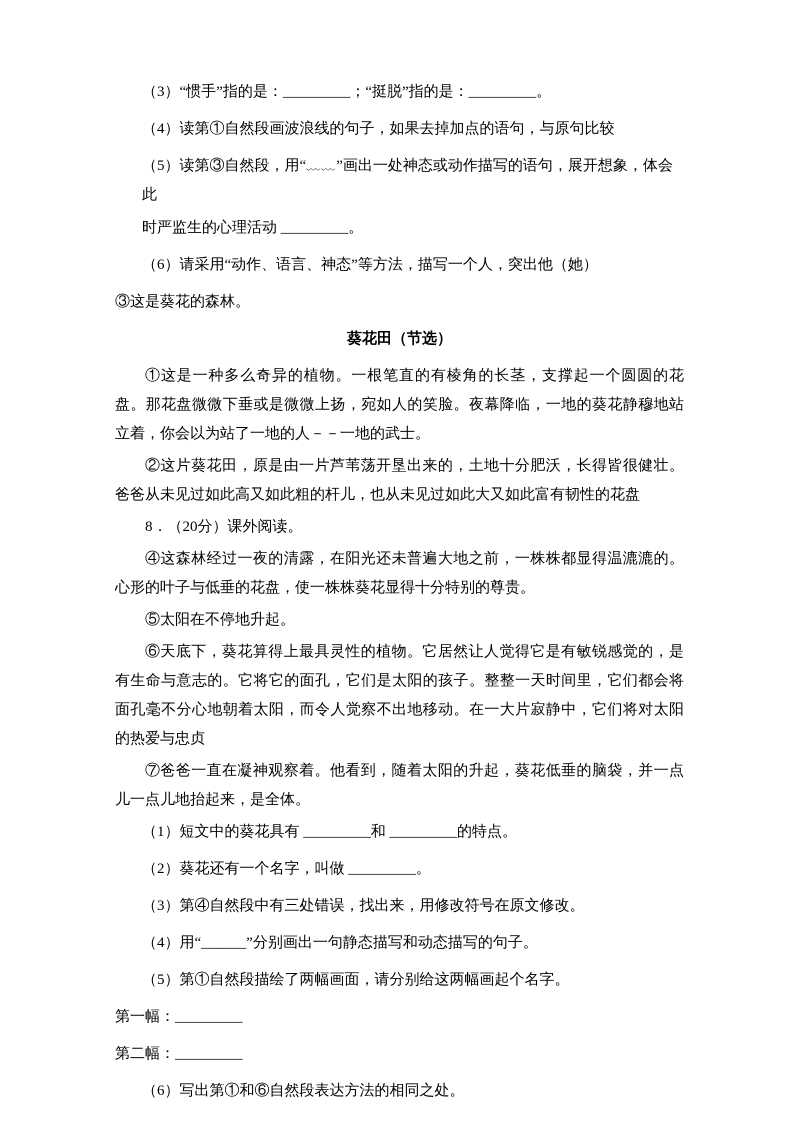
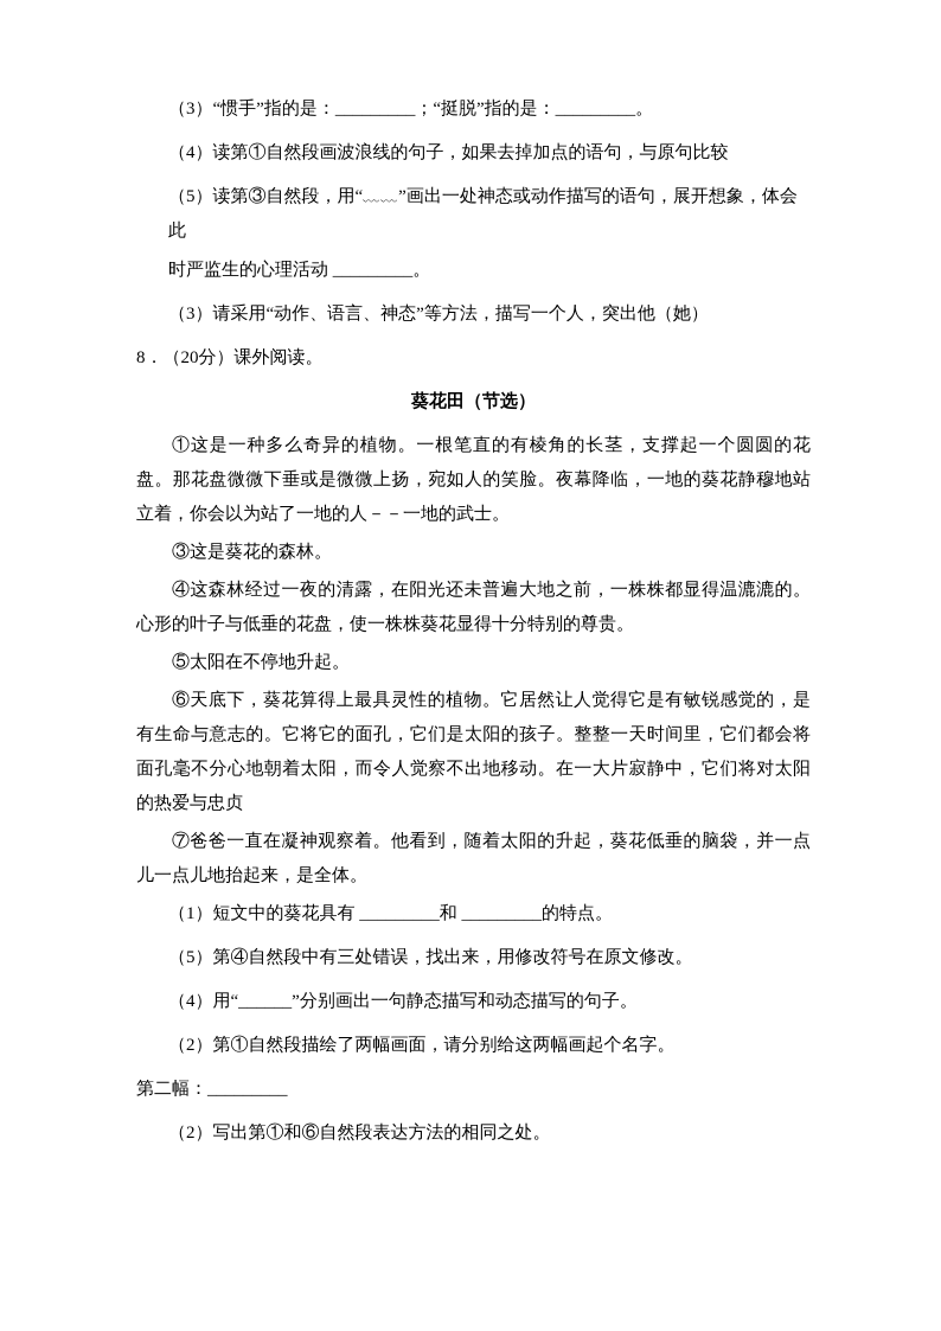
  （3）“惯手”指的是：_________；“挺脱”指的是：_________。
  （4）读第①自然段画波浪线的句子，如果去掉加点的语句，与原句比较
  （5）读第③自然段，用“﹏﹏”画出一处神态或动作描写的语句，展开想象，体会此
  时严监生的心理活动 _________。
- （6）请采用“动作、语言、神态”等方法，描写一个人，突出他（她）
+ （3）请采用“动作、语言、神态”等方法，描写一个人，突出他（她）
- ③这是葵花的森林。
+ 8．（20分）课外阅读。
  葵花田（节选）
  ①这是一种多么奇异的植物。一根笔直的有棱角的长茎，支撑起一个圆圆的花盘。那花盘微微下垂或是微微上扬，宛如人的笑脸。夜幕降临，一地的葵花静穆地站立着，你会以为站了一地的人－－一地的武士。
- ②这片葵花田，原是由一片芦苇荡开垦出来的，土地十分肥沃，长得皆很健壮。爸爸从未见过如此高又如此粗的杆儿，也从未见过如此大又如此富有韧性的花盘
- 8．（20分）课外阅读。
+ ③这是葵花的森林。
  ④这森林经过一夜的清露，在阳光还未普遍大地之前，一株株都显得温漉漉的。心形的叶子与低垂的花盘，使一株株葵花显得十分特别的尊贵。
  ⑤太阳在不停地升起。
  ⑥天底下，葵花算得上最具灵性的植物。它居然让人觉得它是有敏锐感觉的，是有生命与意志的。它将它的面孔，它们是太阳的孩子。整整一天时间里，它们都会将面孔毫不分心地朝着太阳，而令人觉察不出地移动。在一大片寂静中，它们将对太阳的热爱与忠贞
  ⑦爸爸一直在凝神观察着。他看到，随着太阳的升起，葵花低垂的脑袋，并一点儿一点儿地抬起来，是全体。
  （1）短文中的葵花具有 _________和 _________的特点。
- （2）葵花还有一个名字，叫做 _________。
- （3）第④自然段中有三处错误，找出来，用修改符号在原文修改。
+ （5）第④自然段中有三处错误，找出来，用修改符号在原文修改。
  （4）用“______”分别画出一句静态描写和动态描写的句子。
- （5）第①自然段描绘了两幅画面，请分别给这两幅画起个名字。
+ （2）第①自然段描绘了两幅画面，请分别给这两幅画起个名字。
- 第一幅：_________
  第二幅：_________
- （6）写出第①和⑥自然段表达方法的相同之处。
+ （2）写出第①和⑥自然段表达方法的相同之处。
